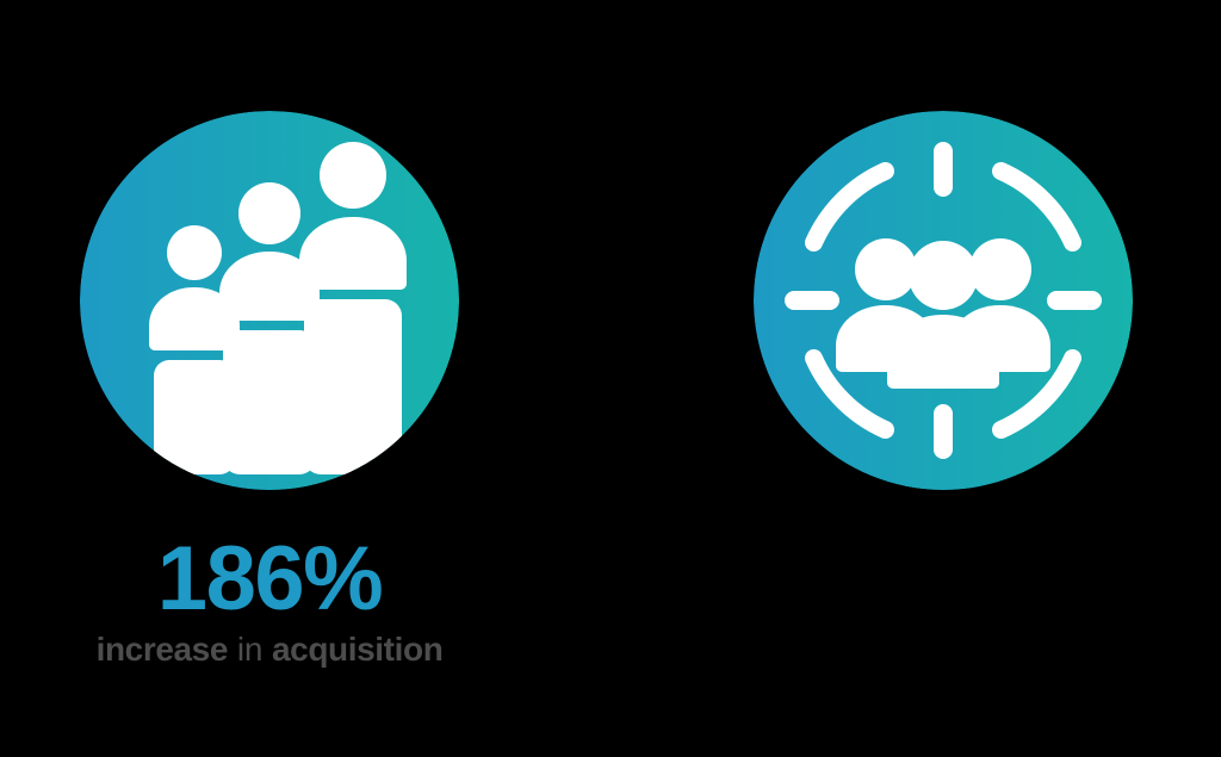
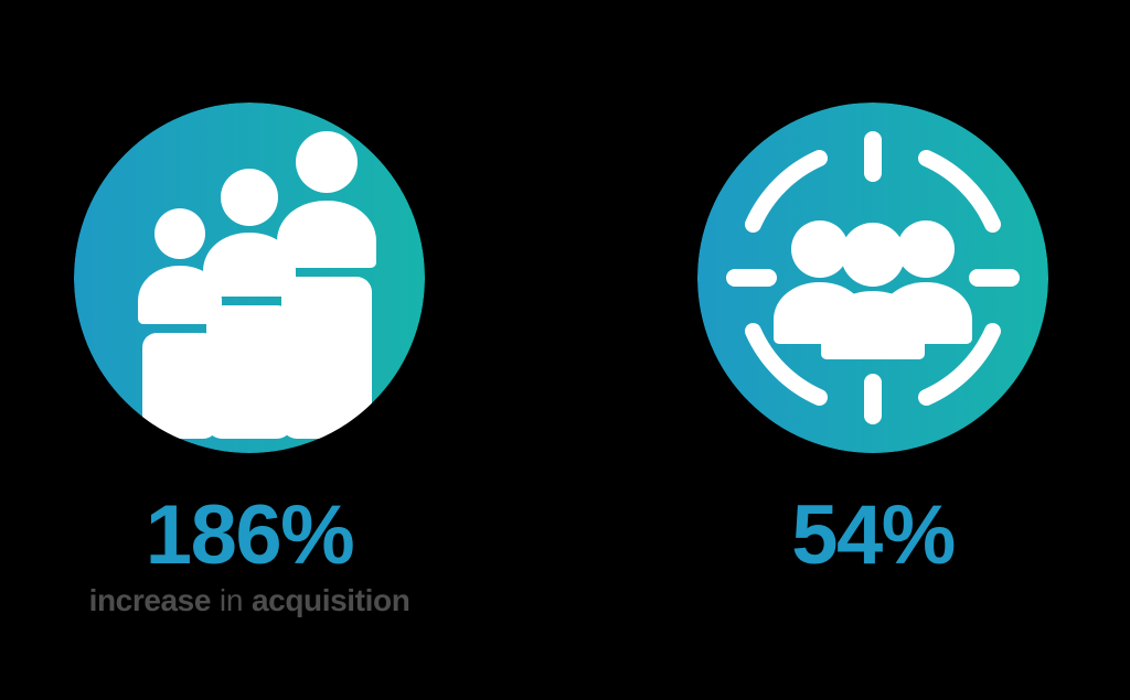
  186%
  increase in acquisition
+ 54%
